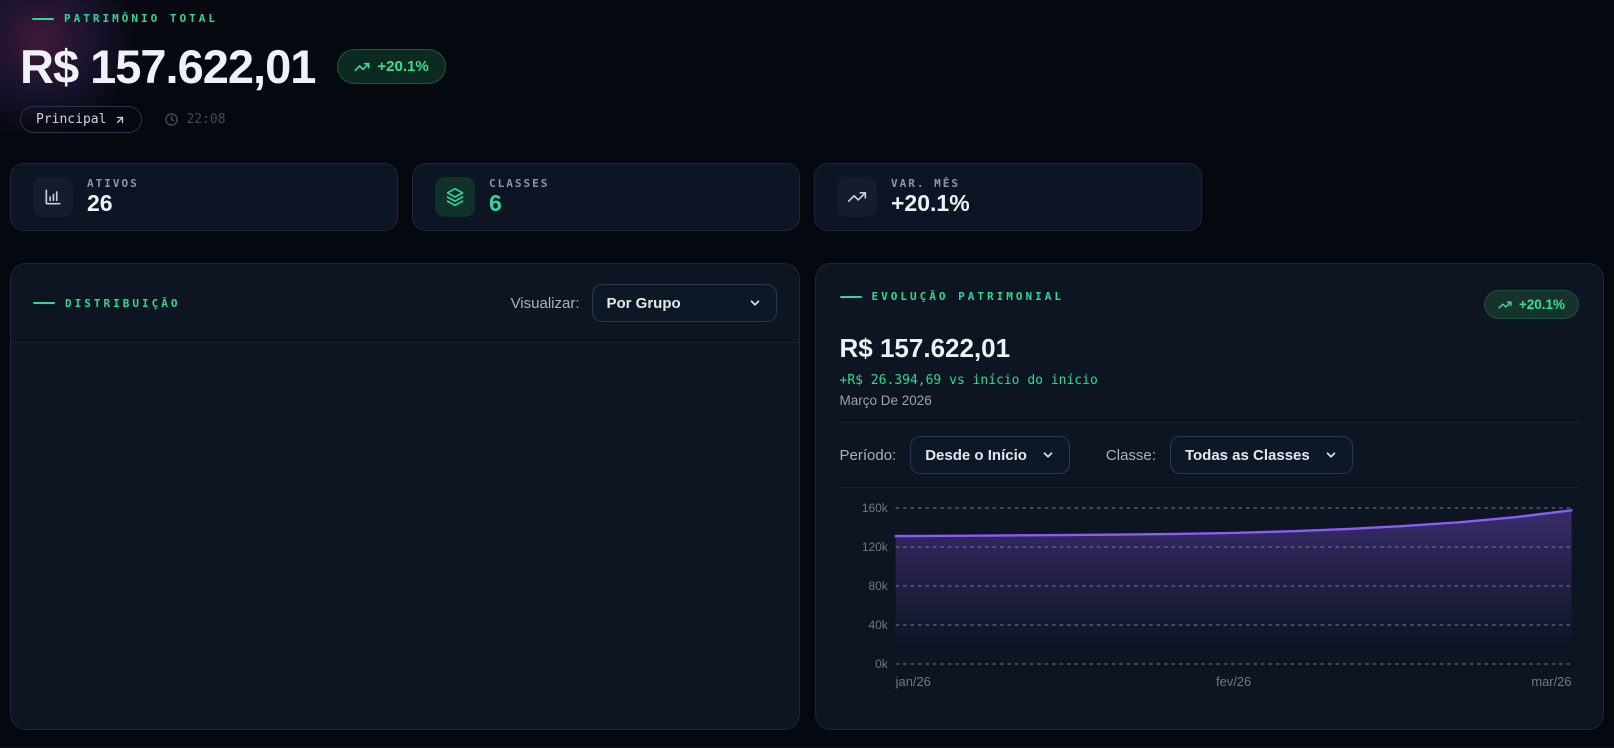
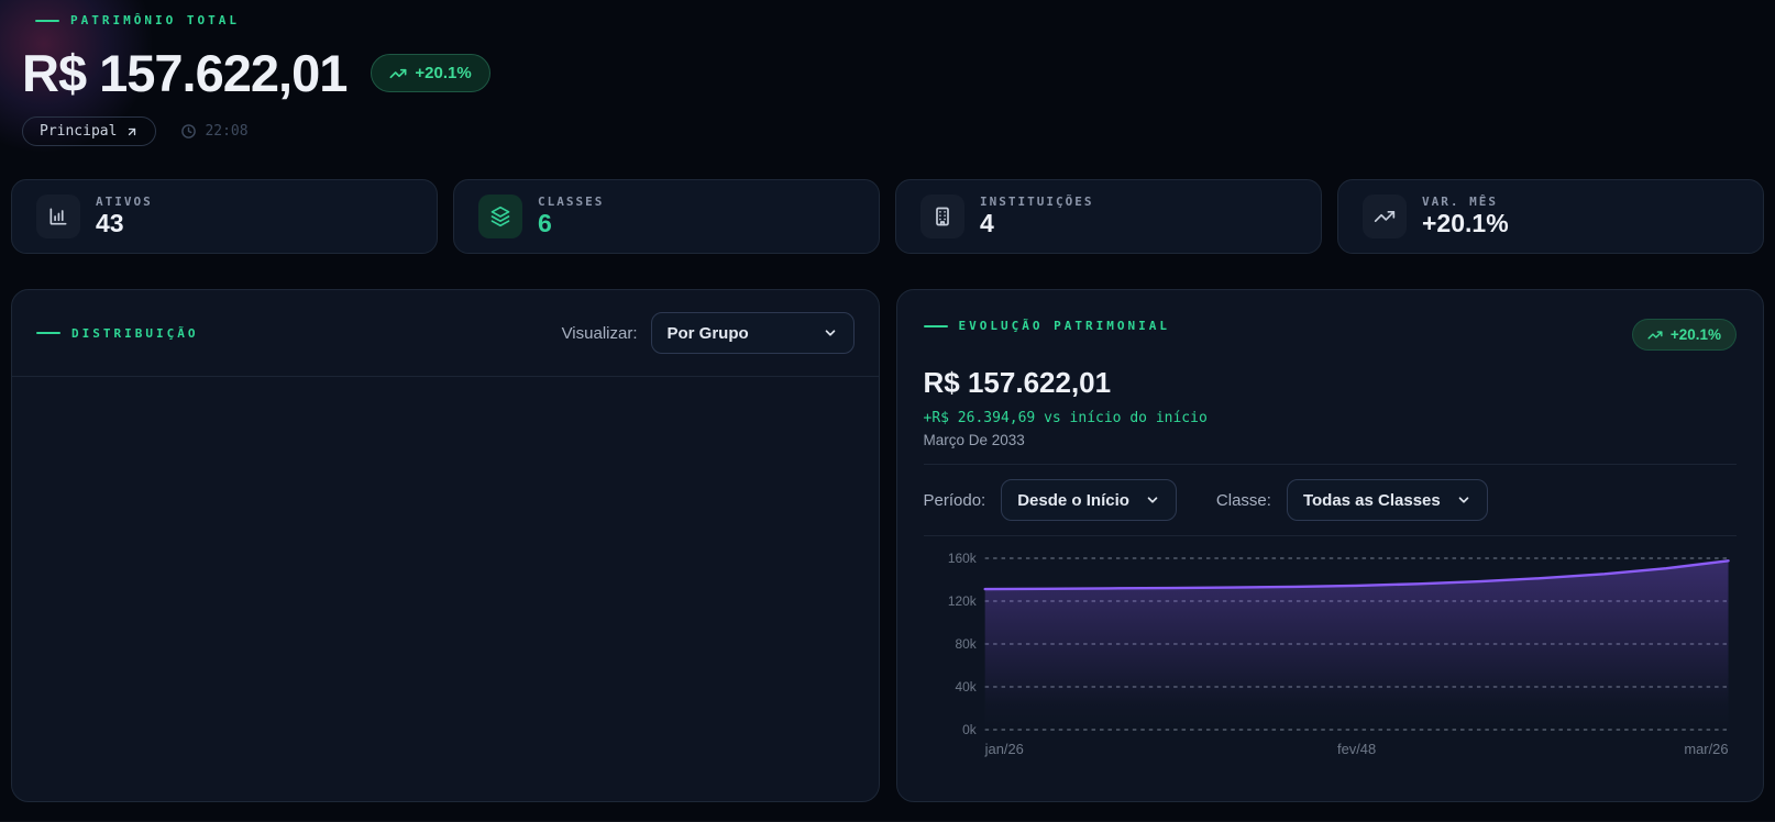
  PATRIMÔNIO TOTAL
  R$ 157.622,01
  +20.1%
  Principal
  22:08
  ATIVOS
- 26
+ 43
  CLASSES
  6
+ INSTITUIÇÕES
+ 4
  VAR. MÊS
  +20.1%
  DISTRIBUIÇÃO
  Visualizar:
  Por Grupo
  EVOLUÇÃO PATRIMONIAL
  +20.1%
  R$ 157.622,01
  +R$ 26.394,69 vs início do início
- Março De 2026
+ Março De 2033
  Período:
  Desde o Início
  Classe:
  Todas as Classes
  0k
  40k
  80k
  120k
  160k
  jan/26
- fev/26
+ fev/48
  mar/26
